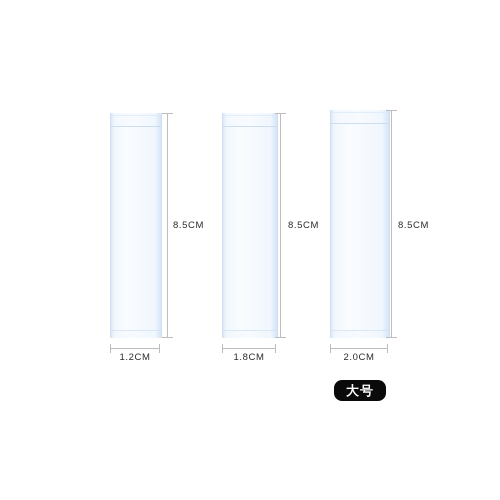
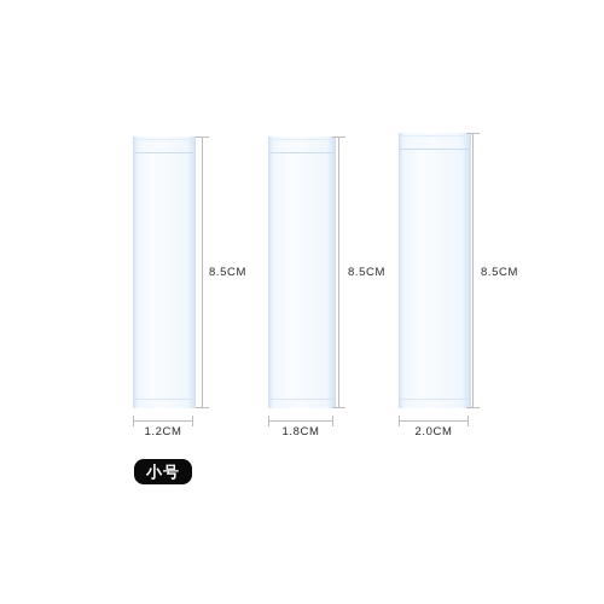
  8.5CM
  1.2CM
+ 小号
  8.5CM
  1.8CM
  8.5CM
  2.0CM
- 大号
